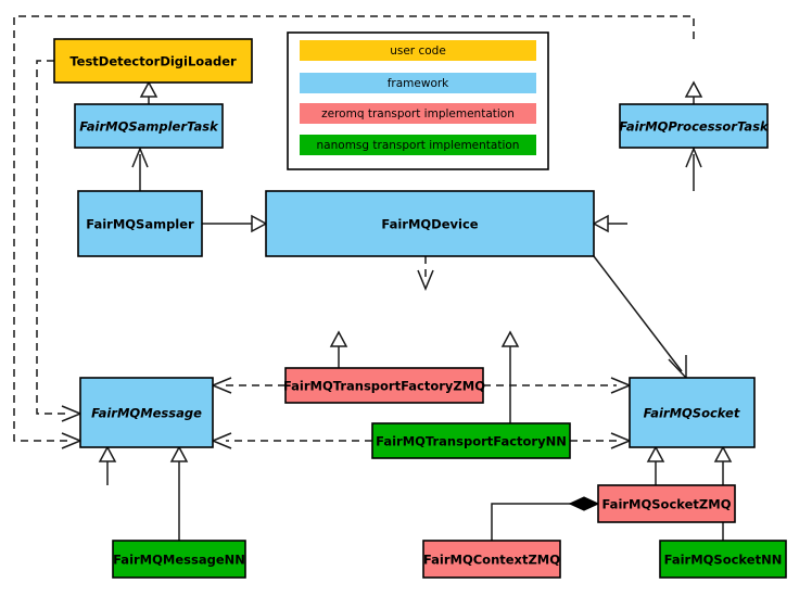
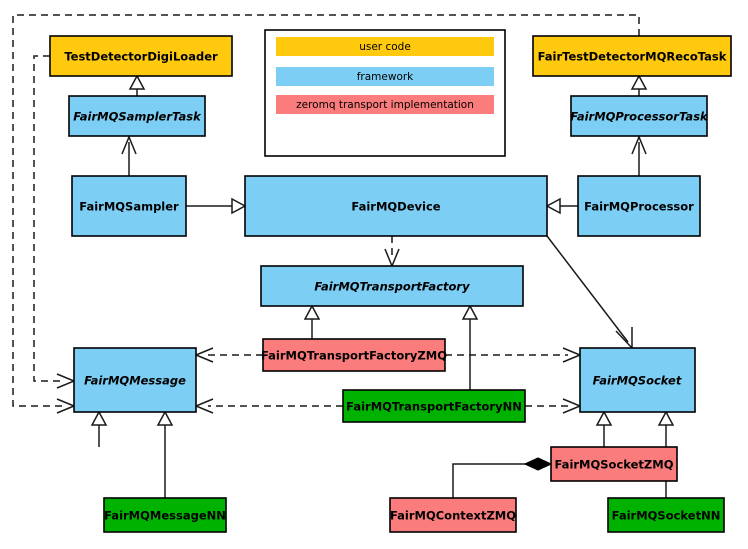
  TestDetectorDigiLoader
+ FairTestDetectorMQRecoTask
  FairMQSamplerTask
  FairMQProcessorTask
  FairMQSampler
  FairMQDevice
+ FairMQProcessor
+ FairMQTransportFactory
  FairMQTransportFactoryZMQ
  FairMQTransportFactoryNN
  FairMQMessage
  FairMQSocket
  FairMQMessageNN
  FairMQSocketZMQ
  FairMQContextZMQ
  FairMQSocketNN
  user code
  framework
  zeromq transport implementation
- nanomsg transport implementation
